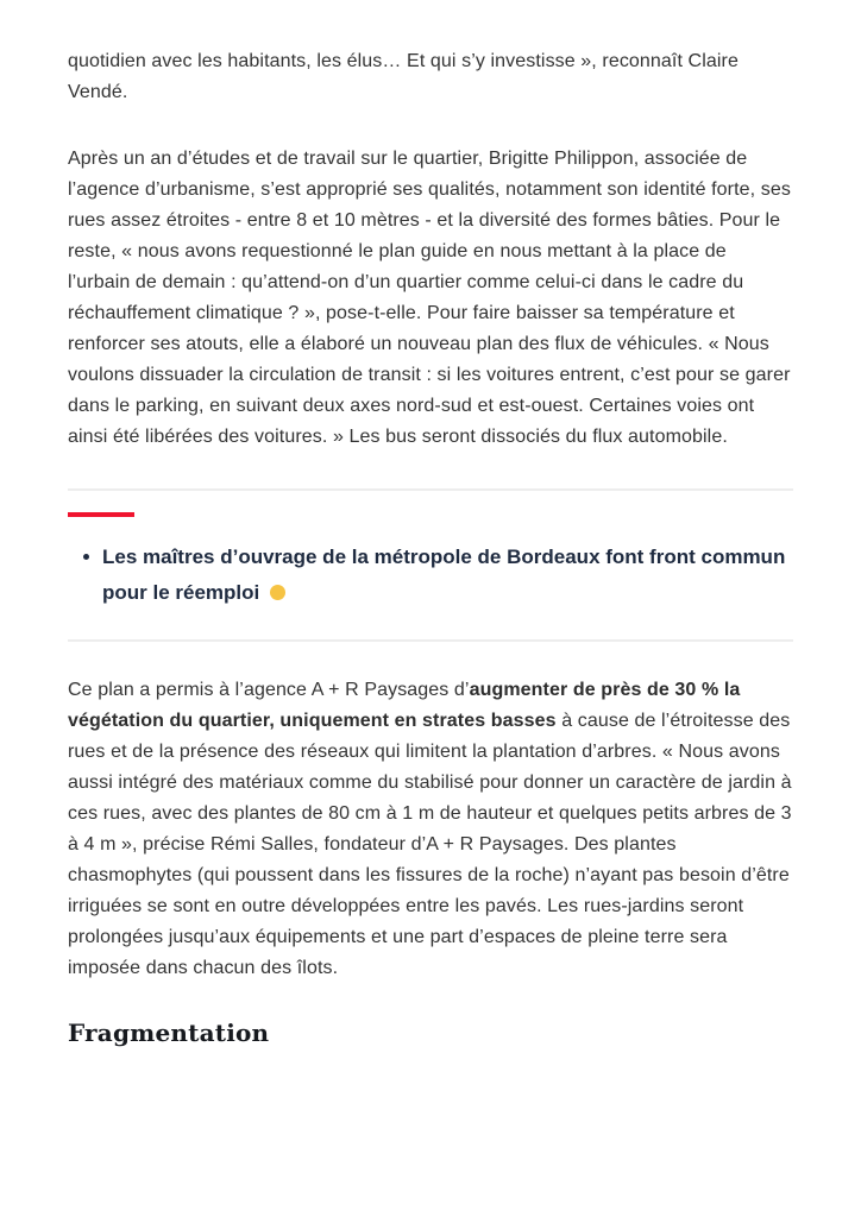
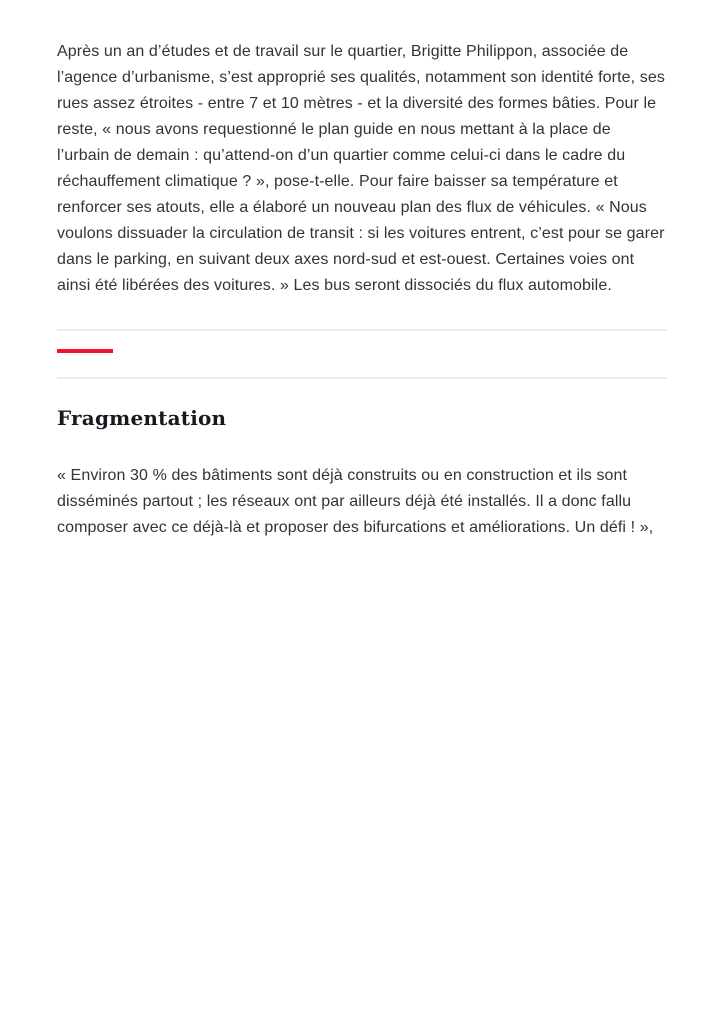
- quotidien avec les habitants, les élus… Et qui s’y investisse », reconnaît Claire Vendé.
- Après un an d’études et de travail sur le quartier, Brigitte Philippon, associée de l’agence d’urbanisme, s’est approprié ses qualités, notamment son identité forte, ses rues assez étroites - entre 8 et 10 mètres - et la diversité des formes bâties. Pour le reste, « nous avons requestionné le plan guide en nous mettant à la place de l’urbain de demain : qu’attend-on d’un quartier comme celui-ci dans le cadre du réchauffement climatique ? », pose-t-elle. Pour faire baisser sa température et renforcer ses atouts, elle a élaboré un nouveau plan des flux de véhicules. « Nous voulons dissuader la circulation de transit : si les voitures entrent, c’est pour se garer dans le parking, en suivant deux axes nord-sud et est-ouest. Certaines voies ont ainsi été libérées des voitures. » Les bus seront dissociés du flux automobile.
+ Après un an d’études et de travail sur le quartier, Brigitte Philippon, associée de l’agence d’urbanisme, s’est approprié ses qualités, notamment son identité forte, ses rues assez étroites - entre 7 et 10 mètres - et la diversité des formes bâties. Pour le reste, « nous avons requestionné le plan guide en nous mettant à la place de l’urbain de demain : qu’attend-on d’un quartier comme celui-ci dans le cadre du réchauffement climatique ? », pose-t-elle. Pour faire baisser sa température et renforcer ses atouts, elle a élaboré un nouveau plan des flux de véhicules. « Nous voulons dissuader la circulation de transit : si les voitures entrent, c’est pour se garer dans le parking, en suivant deux axes nord-sud et est-ouest. Certaines voies ont ainsi été libérées des voitures. » Les bus seront dissociés du flux automobile.
- Les maîtres d’ouvrage de la métropole de Bordeaux font front commun pour le réemploi
- Ce plan a permis à l’agence A + R Paysages d’augmenter de près de 30 % la végétation du quartier, uniquement en strates basses à cause de l’étroitesse des rues et de la présence des réseaux qui limitent la plantation d’arbres. « Nous avons aussi intégré des matériaux comme du stabilisé pour donner un caractère de jardin à ces rues, avec des plantes de 80 cm à 1 m de hauteur et quelques petits arbres de 3 à 4 m », précise Rémi Salles, fondateur d’A + R Paysages. Des plantes chasmophytes (qui poussent dans les fissures de la roche) n’ayant pas besoin d’être irriguées se sont en outre développées entre les pavés. Les rues-jardins seront prolongées jusqu’aux équipements et une part d’espaces de pleine terre sera imposée dans chacun des îlots.
  Fragmentation
+ « Environ 30 % des bâtiments sont déjà construits ou en construction et ils sont disséminés partout ; les réseaux ont par ailleurs déjà été installés. Il a donc fallu composer avec ce déjà-là et proposer des bifurcations et améliorations. Un défi ! »,
